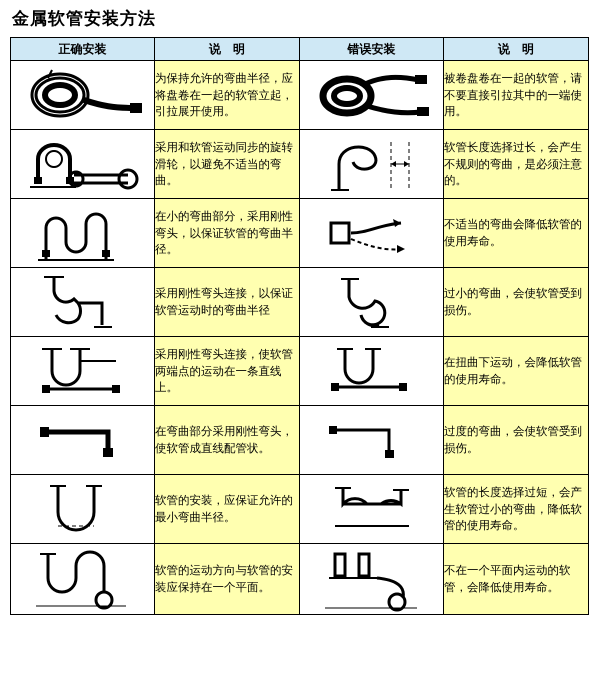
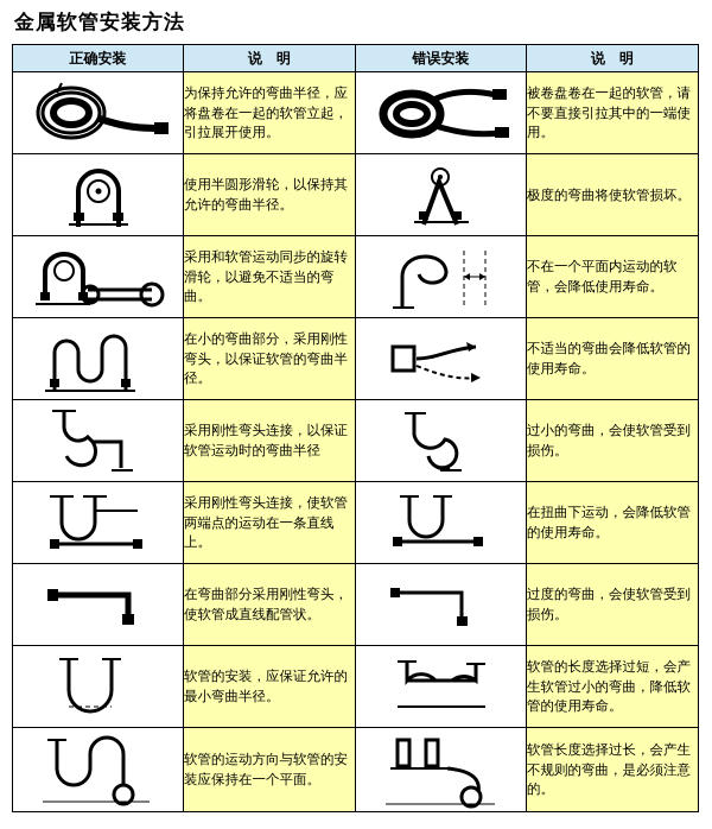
  金属软管安装方法
  正确安装	说 明	错误安装	说 明
  	为保持允许的弯曲半径，应将盘卷在一起的软管立起，引拉展开使用。		被卷盘卷在一起的软管，请不要直接引拉其中的一端使用。
+ 	使用半圆形滑轮，以保持其允许的弯曲半径。		极度的弯曲将使软管损坏。
- 	采用和软管运动同步的旋转滑轮，以避免不适当的弯曲。		软管长度选择过长，会产生不规则的弯曲，是必须注意的。
+ 	采用和软管运动同步的旋转滑轮，以避免不适当的弯曲。		不在一个平面内运动的软管，会降低使用寿命。
  	在小的弯曲部分，采用刚性弯头，以保证软管的弯曲半径。		不适当的弯曲会降低软管的使用寿命。
  	采用刚性弯头连接，以保证软管运动时的弯曲半径		过小的弯曲，会使软管受到损伤。
  	采用刚性弯头连接，使软管两端点的运动在一条直线上。		在扭曲下运动，会降低软管的使用寿命。
  	在弯曲部分采用刚性弯头，使软管成直线配管状。		过度的弯曲，会使软管受到损伤。
  	软管的安装，应保证允许的最小弯曲半径。		软管的长度选择过短，会产生软管过小的弯曲，降低软管的使用寿命。
- 	软管的运动方向与软管的安装应保持在一个平面。		不在一个平面内运动的软管，会降低使用寿命。
+ 	软管的运动方向与软管的安装应保持在一个平面。		软管长度选择过长，会产生不规则的弯曲，是必须注意的。
